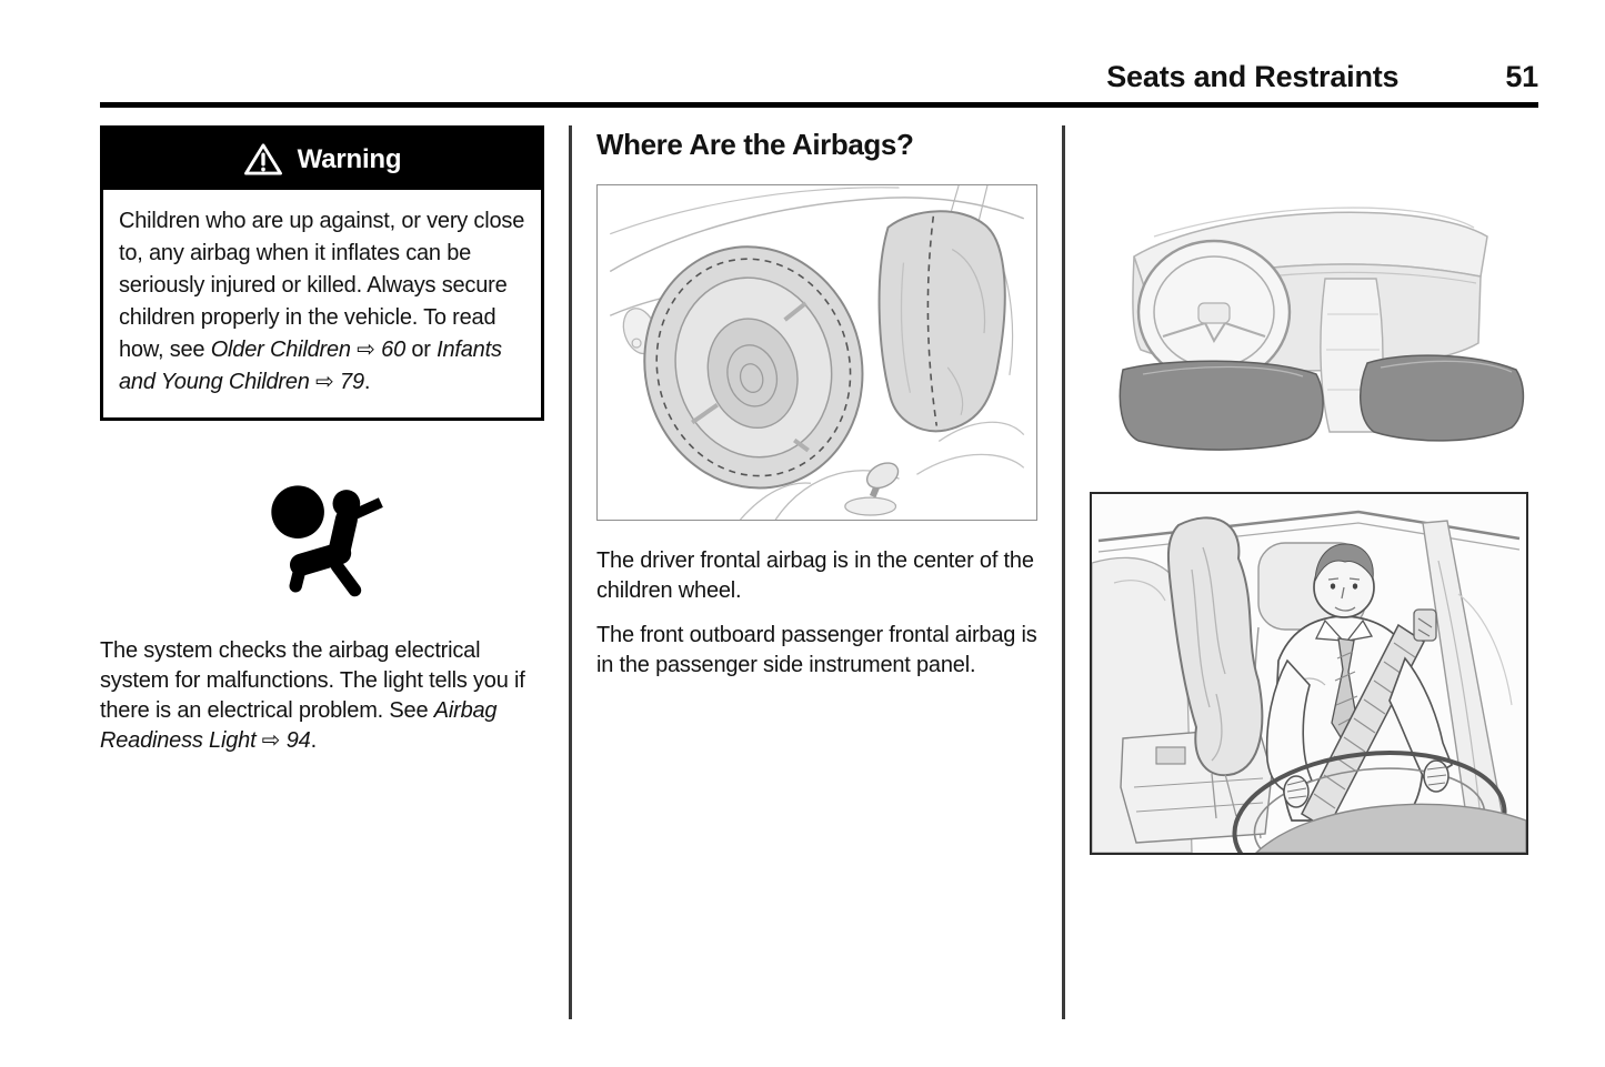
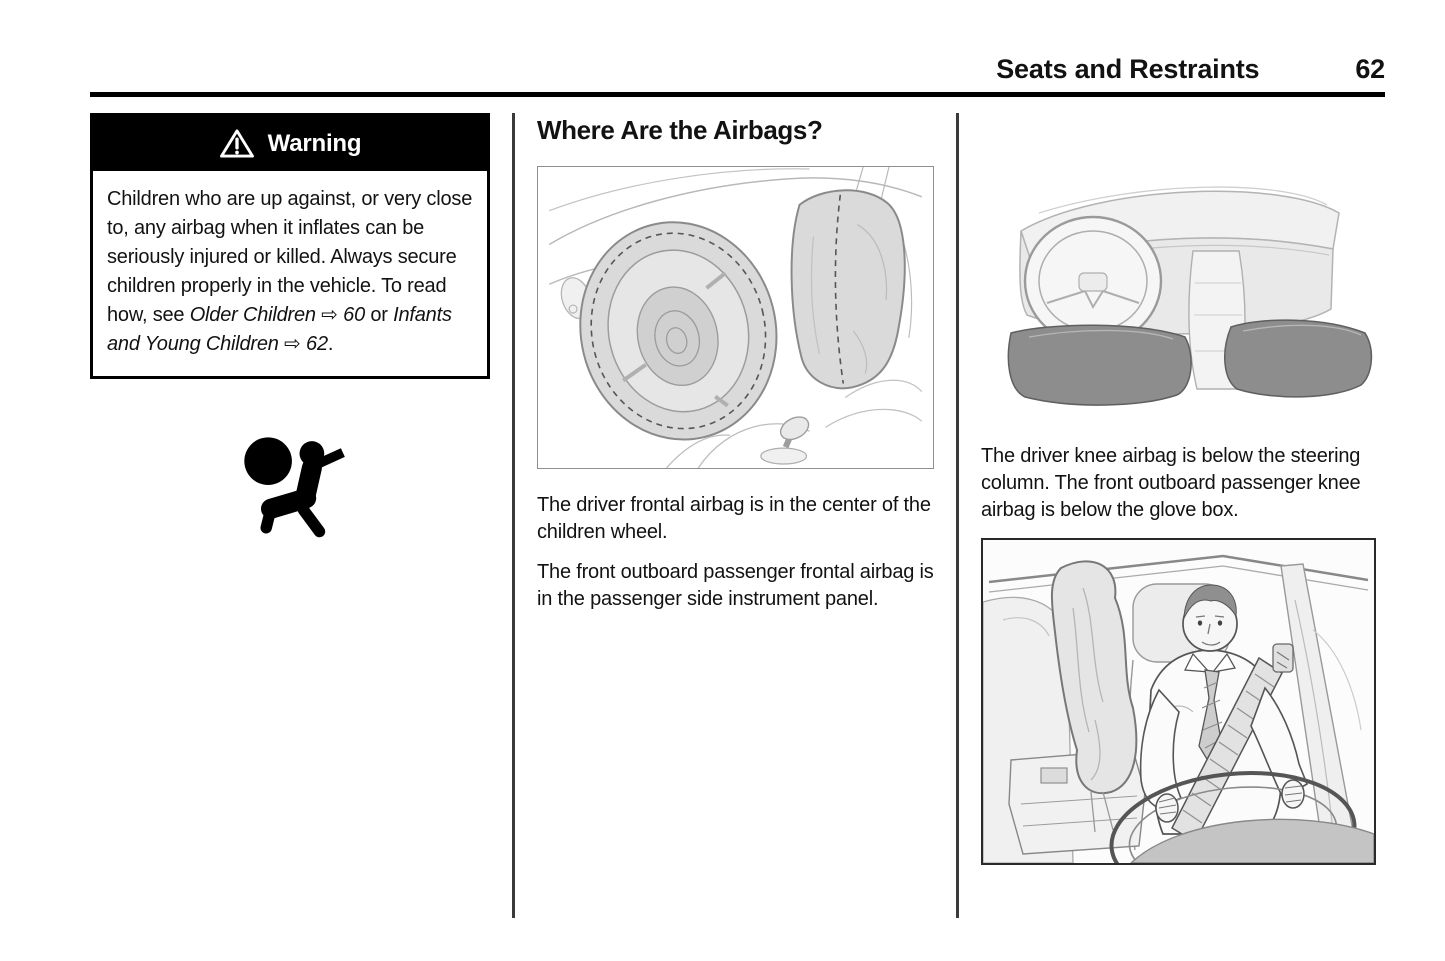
  Seats and Restraints
- 51
+ 62
  Warning
- Children who are up against, or very close to, any airbag when it inflates can be seriously injured or killed. Always secure children properly in the vehicle. To read how, see Older Children ⇨ 60 or Infants and Young Children ⇨ 79.
+ Children who are up against, or very close to, any airbag when it inflates can be seriously injured or killed. Always secure children properly in the vehicle. To read how, see Older Children ⇨ 60 or Infants and Young Children ⇨ 62.
- The system checks the airbag electrical system for malfunctions. The light tells you if there is an electrical problem. See Airbag Readiness Light ⇨ 94.
  Where Are the Airbags?
  The driver frontal airbag is in the center of the children wheel.
  The front outboard passenger frontal airbag is in the passenger side instrument panel.
+ The driver knee airbag is below the steering column. The front outboard passenger knee airbag is below the glove box.
